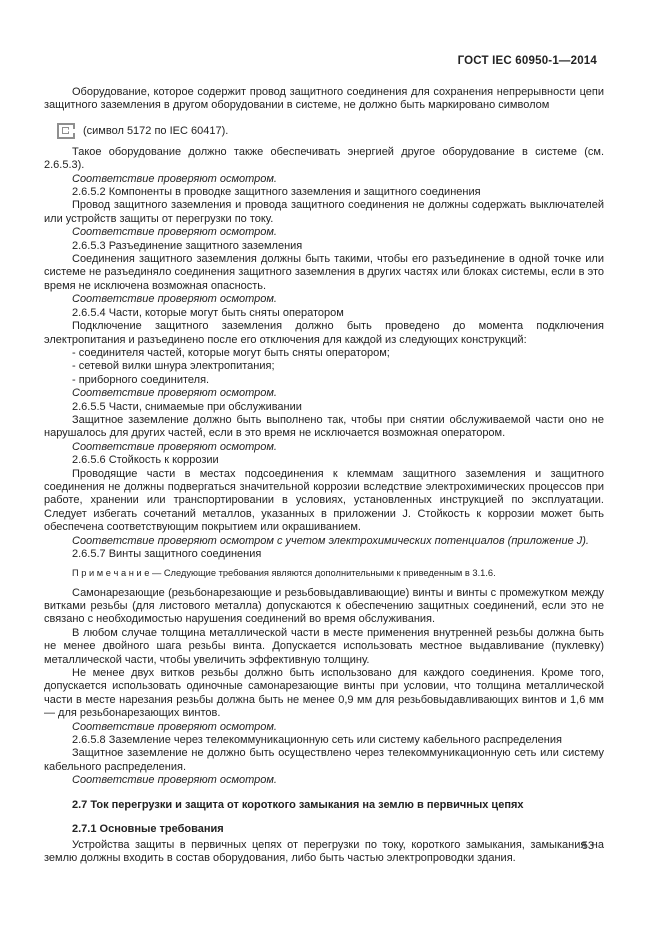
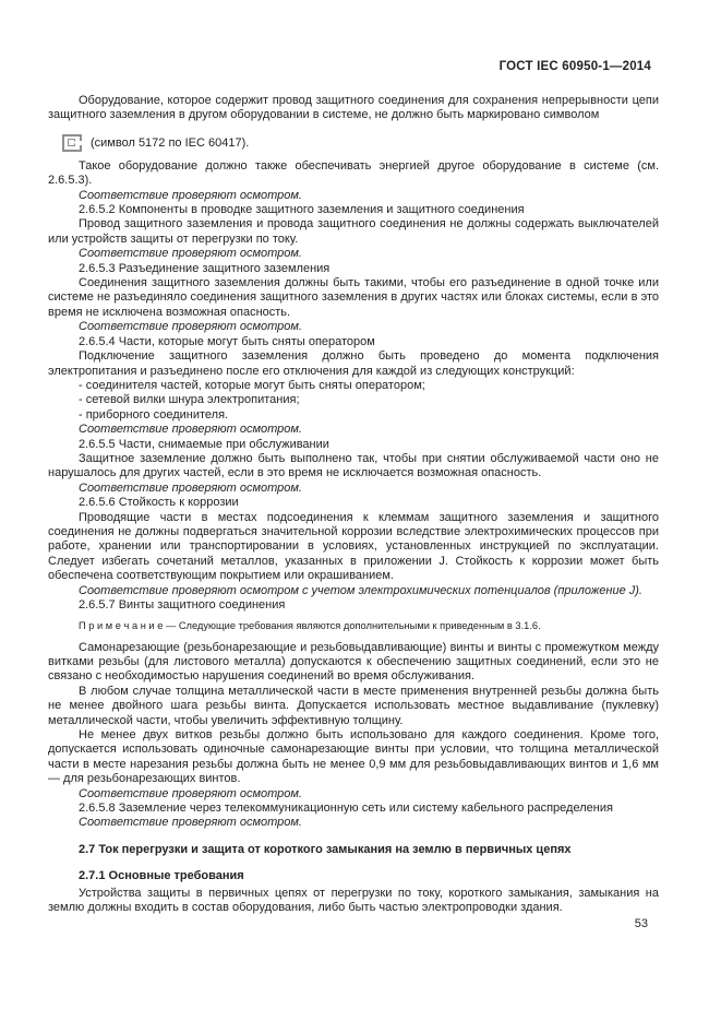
  ГОСТ IEC 60950-1—2014
  Оборудование, которое содержит провод защитного соединения для сохранения непрерывности цепи защитного заземления в другом оборудовании в системе, не должно быть маркировано символом
  (символ 5172 по IEC 60417).
  Такое оборудование должно также обеспечивать энергией другое оборудование в системе (см. 2.6.5.3).
  Соответствие проверяют осмотром.
  2.6.5.2 Компоненты в проводке защитного заземления и защитного соединения
  Провод защитного заземления и провода защитного соединения не должны содержать выключателей или устройств защиты от перегрузки по току.
  Соответствие проверяют осмотром.
  2.6.5.3 Разъединение защитного заземления
  Соединения защитного заземления должны быть такими, чтобы его разъединение в одной точке или системе не разъединяло соединения защитного заземления в других частях или блоках системы, если в это время не исключена возможная опасность.
  Соответствие проверяют осмотром.
  2.6.5.4 Части, которые могут быть сняты оператором
  Подключение защитного заземления должно быть проведено до момента подключения электропитания и разъединено после его отключения для каждой из следующих конструкций:
  - соединителя частей, которые могут быть сняты оператором;
  - сетевой вилки шнура электропитания;
  - приборного соединителя.
  Соответствие проверяют осмотром.
  2.6.5.5 Части, снимаемые при обслуживании
- Защитное заземление должно быть выполнено так, чтобы при снятии обслуживаемой части оно не нарушалось для других частей, если в это время не исключается возможная оператором.
+ Защитное заземление должно быть выполнено так, чтобы при снятии обслуживаемой части оно не нарушалось для других частей, если в это время не исключается возможная опасность.
  Соответствие проверяют осмотром.
  2.6.5.6 Стойкость к коррозии
  Проводящие части в местах подсоединения к клеммам защитного заземления и защитного соединения не должны подвергаться значительной коррозии вследствие электрохимических процессов при работе, хранении или транспортировании в условиях, установленных инструкцией по эксплуатации. Следует избегать сочетаний металлов, указанных в приложении J. Стойкость к коррозии может быть обеспечена соответствующим покрытием или окрашиванием.
  Соответствие проверяют осмотром с учетом электрохимических потенциалов (приложение J).
  2.6.5.7 Винты защитного соединения
  П р и м е ч а н и е — Следующие требования являются дополнительными к приведенным в 3.1.6.
  Самонарезающие (резьбонарезающие и резьбовыдавливающие) винты и винты с промежутком между витками резьбы (для листового металла) допускаются к обеспечению защитных соединений, если это не связано с необходимостью нарушения соединений во время обслуживания.
  В любом случае толщина металлической части в месте применения внутренней резьбы должна быть не менее двойного шага резьбы винта. Допускается использовать местное выдавливание (пуклевку) металлической части, чтобы увеличить эффективную толщину.
  Не менее двух витков резьбы должно быть использовано для каждого соединения. Кроме того, допускается использовать одиночные самонарезающие винты при условии, что толщина металлической части в месте нарезания резьбы должна быть не менее 0,9 мм для резьбовыдавливающих винтов и 1,6 мм — для резьбонарезающих винтов.
  Соответствие проверяют осмотром.
  2.6.5.8 Заземление через телекоммуникационную сеть или систему кабельного распределения
- Защитное заземление не должно быть осуществлено через телекоммуникационную сеть или систему кабельного распределения.
  Соответствие проверяют осмотром.
  2.7 Ток перегрузки и защита от короткого замыкания на землю в первичных цепях
  2.7.1 Основные требования
  Устройства защиты в первичных цепях от перегрузки по току, короткого замыкания, замыкания на землю должны входить в состав оборудования, либо быть частью электропроводки здания.
  53
